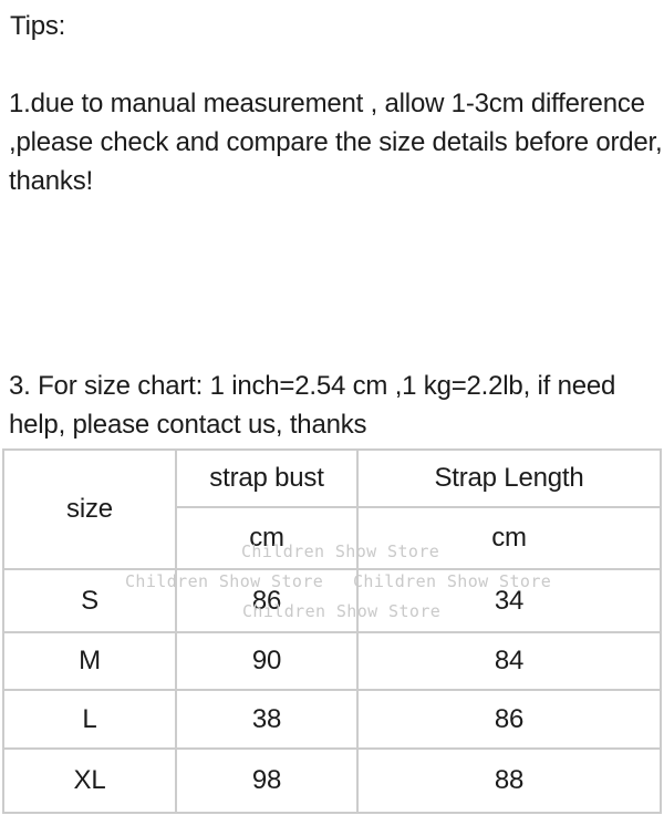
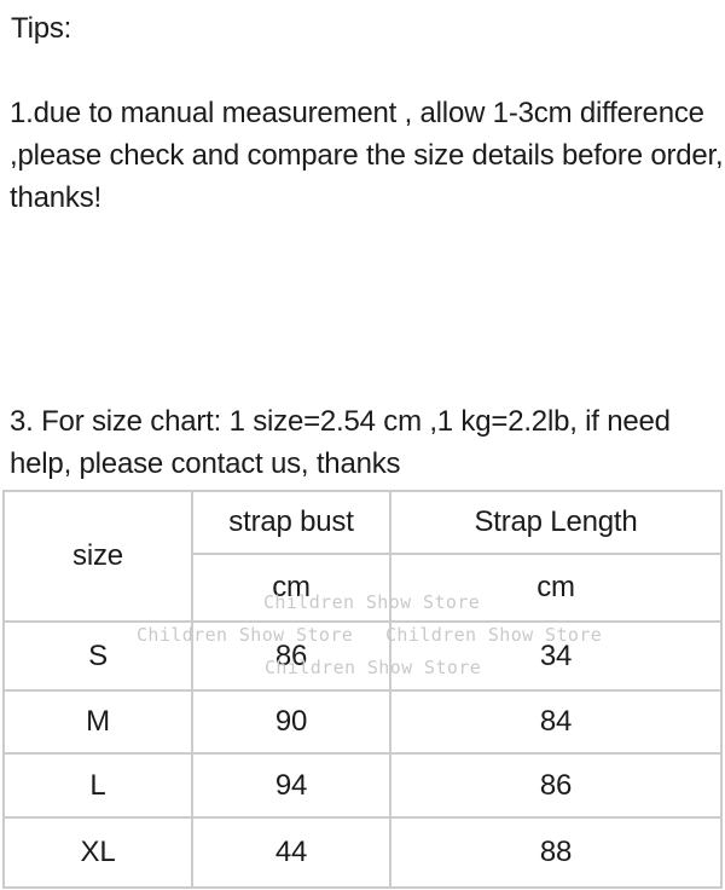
  Tips:
  1.due to manual measurement , allow 1-3cm difference ,please check and compare the size details before order, thanks!
- 3. For size chart: 1 inch=2.54 cm ,1 kg=2.2lb, if need help, please contact us, thanks
+ 3. For size chart: 1 size=2.54 cm ,1 kg=2.2lb, if need help, please contact us, thanks
  size	strap bust	Strap Length
  cm	cm
  S	86	34
  M	90	84
- L	38	86
+ L	94	86
- XL	98	88
+ XL	44	88
  Children Show Store
  Children Show Store
  Children Show Store
  Children Show Store
